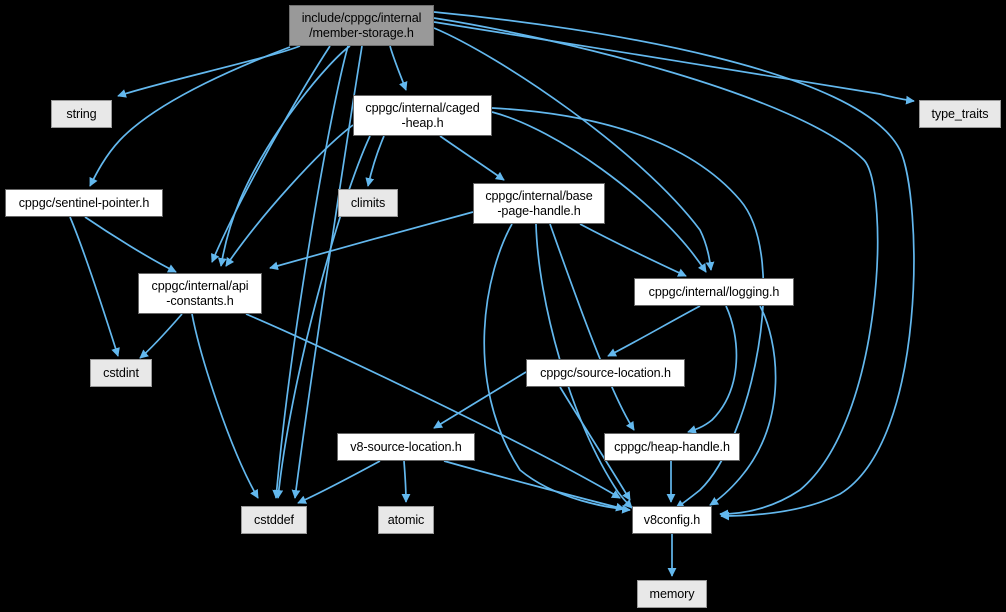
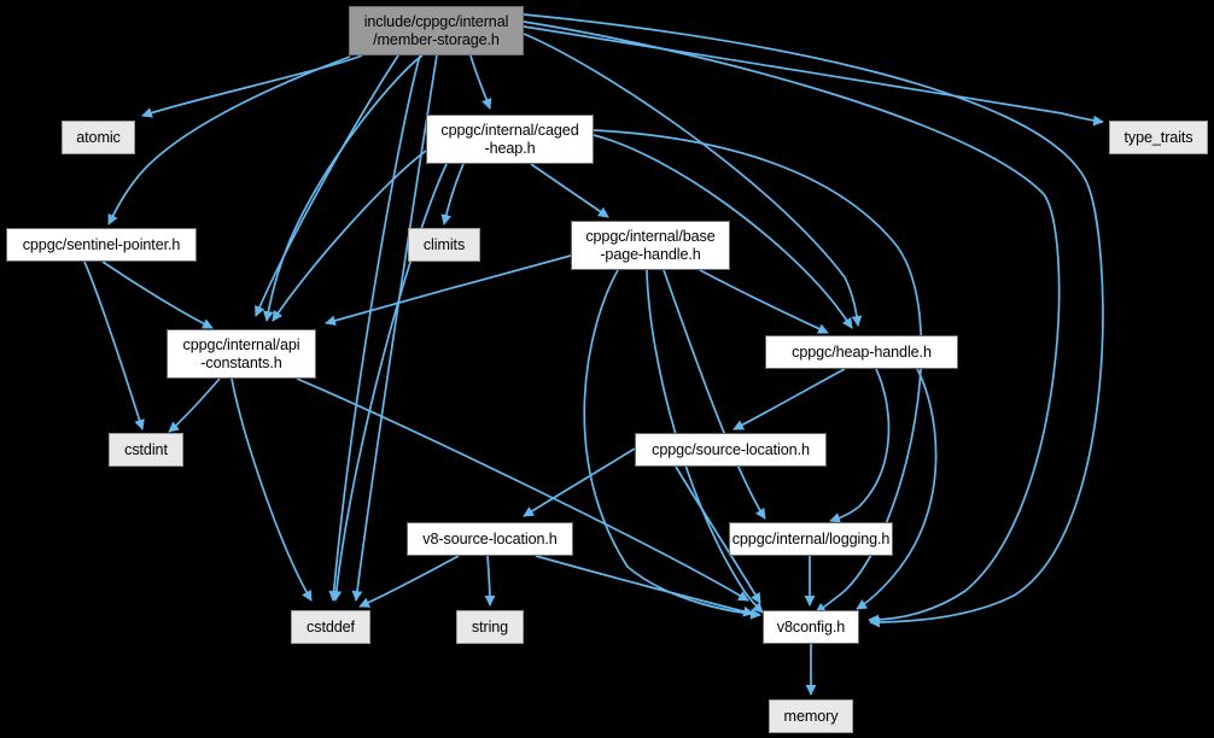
  include/cppgc/internal
  /member-storage.h
- string
+ atomic
  cppgc/internal/caged
  -heap.h
  type_traits
  cppgc/sentinel-pointer.h
  climits
  cppgc/internal/base
  -page-handle.h
  cppgc/internal/api
  -constants.h
- cppgc/internal/logging.h
+ cppgc/heap-handle.h
  cstdint
  cppgc/source-location.h
  v8-source-location.h
- cppgc/heap-handle.h
+ cppgc/internal/logging.h
  cstddef
- atomic
+ string
  v8config.h
  memory
